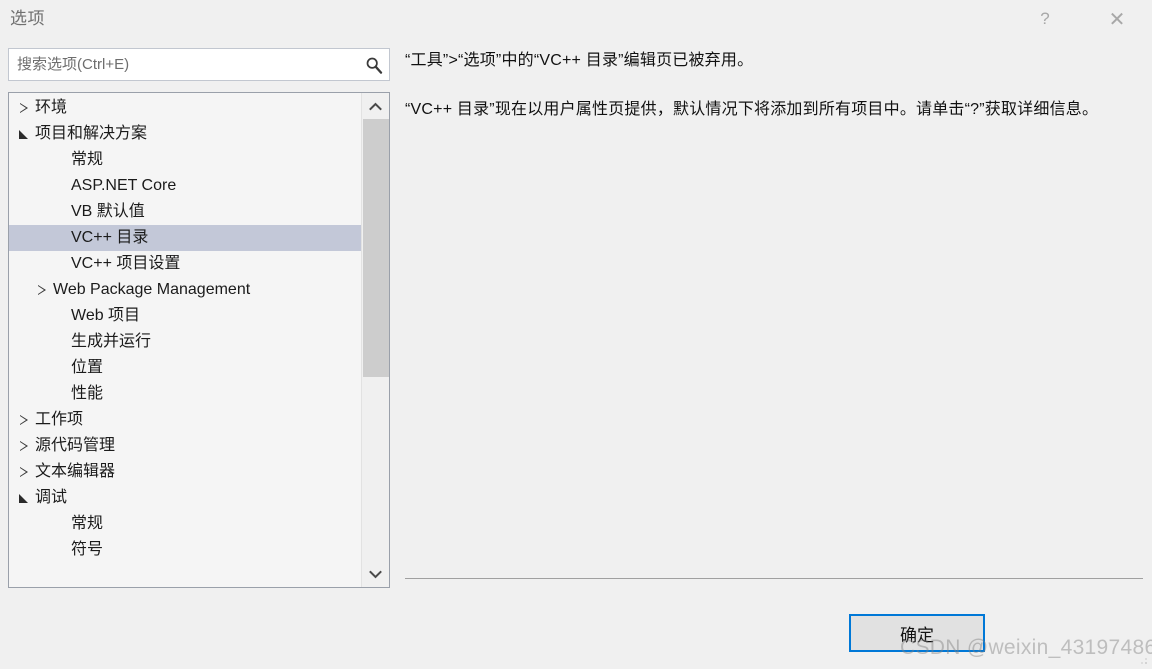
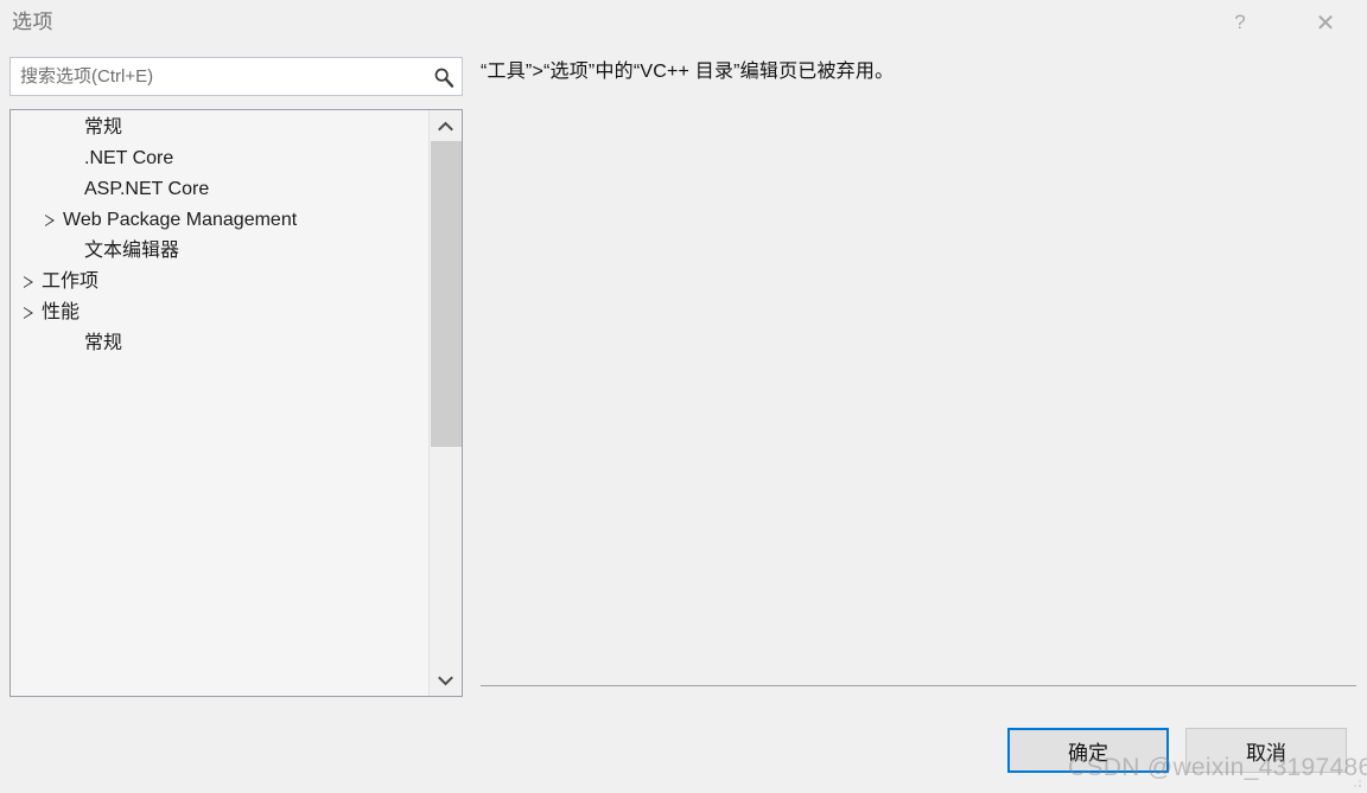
  选项
  ?
  ✕
  搜索选项(Ctrl+E)
- 环境
- 项目和解决方案
  常规
+ .NET Core
  ASP.NET Core
- VB 默认值
- VC++ 目录
- VC++ 项目设置
  Web Package Management
- Web 项目
- 生成并运行
- 位置
- 性能
+ 文本编辑器
  工作项
- 源代码管理
- 文本编辑器
+ 性能
- 调试
  常规
- 符号
  “工具”>“选项”中的“VC++ 目录”编辑页已被弃用。
- “VC++ 目录”现在以用户属性页提供，默认情况下将添加到所有项目中。请单击“?”获取详细信息。
  确定
+ 取消
  CSDN @weixin_43197486
